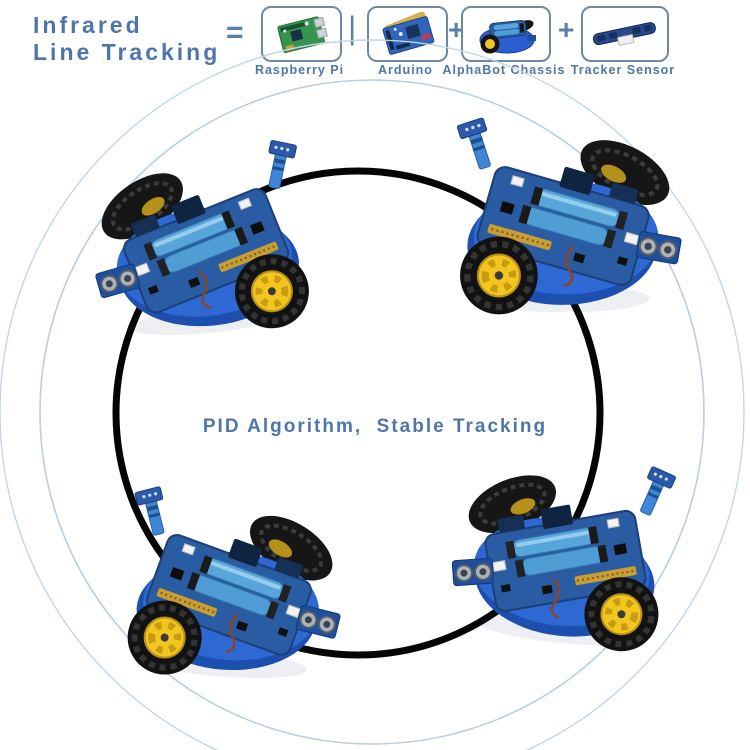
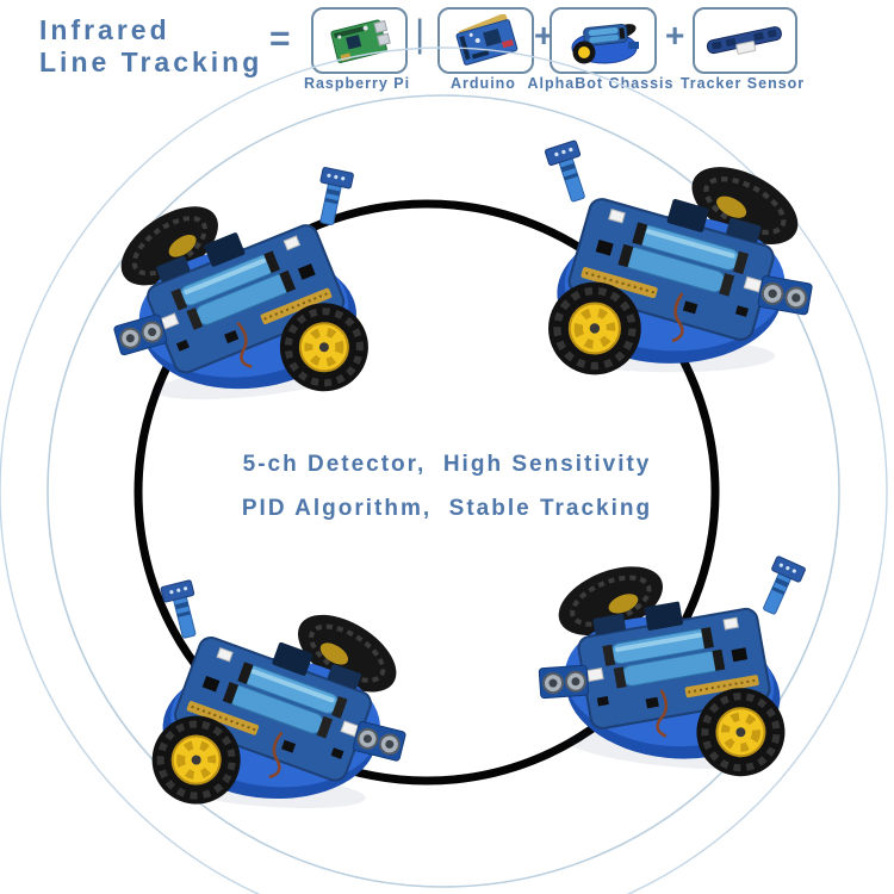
  Infrared
  Line Tracking
  =
  |
  +
  +
  Raspberry Pi
  Arduino
  AlphaBot Chassis
  Tracker Sensor
+ 5-ch Detector, High Sensitivity
  PID Algorithm, Stable Tracking
